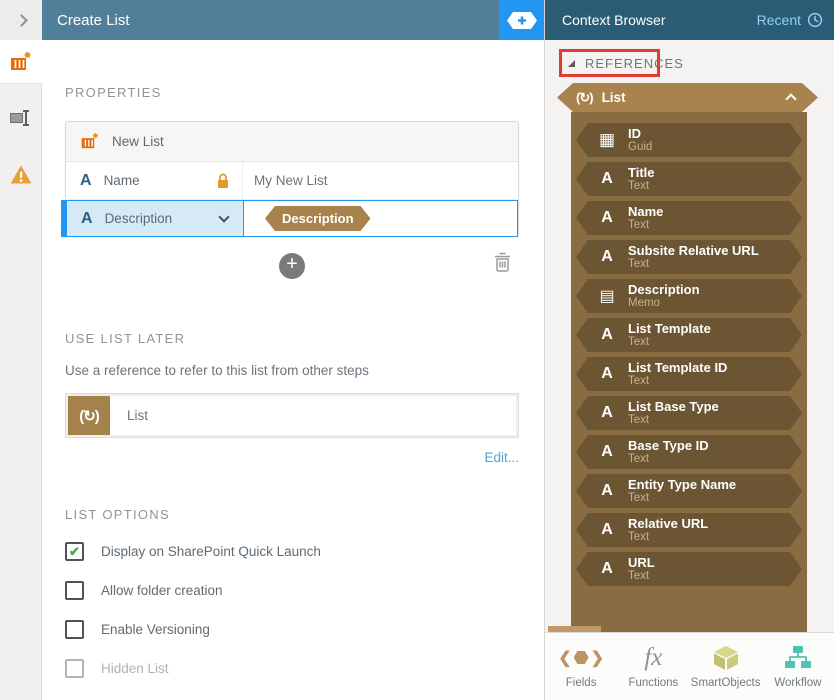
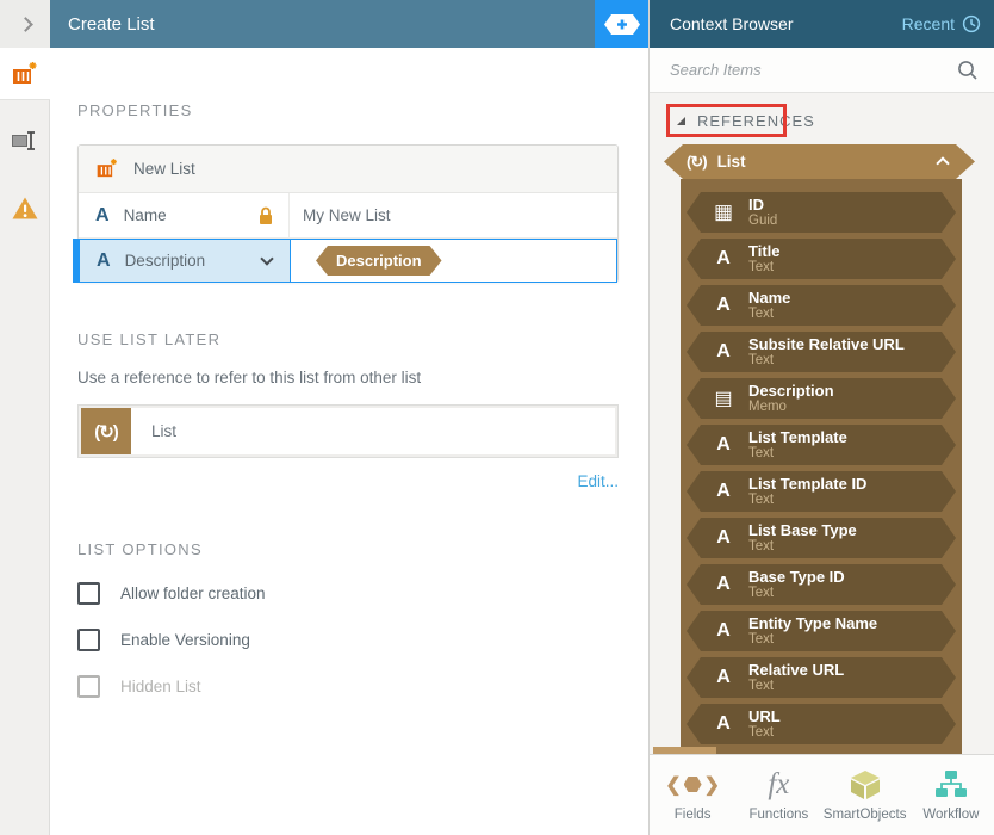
  Create List
  PROPERTIES
  New List
  A
  Name
  My New List
  A
  Description
  Description
- +
  USE LIST LATER
- Use a reference to refer to this list from other steps
+ Use a reference to refer to this list from other list
  (↻)
  List
  Edit...
  LIST OPTIONS
- Display on SharePoint Quick Launch
  Allow folder creation
  Enable Versioning
  Hidden List
  Context Browser
  Recent
+ Search Items
  REFERENCES
  (↻)
  List
  ID
  Guid
  Title
  Text
  Name
  Text
  Subsite Relative URL
  Text
  Description
  Memo
  List Template
  Text
  List Template ID
  Text
  List Base Type
  Text
  Base Type ID
  Text
  Entity Type Name
  Text
  Relative URL
  Text
  URL
  Text
  ❮ ❯
  Fields
  fx
  Functions
  SmartObjects
  Workflow
